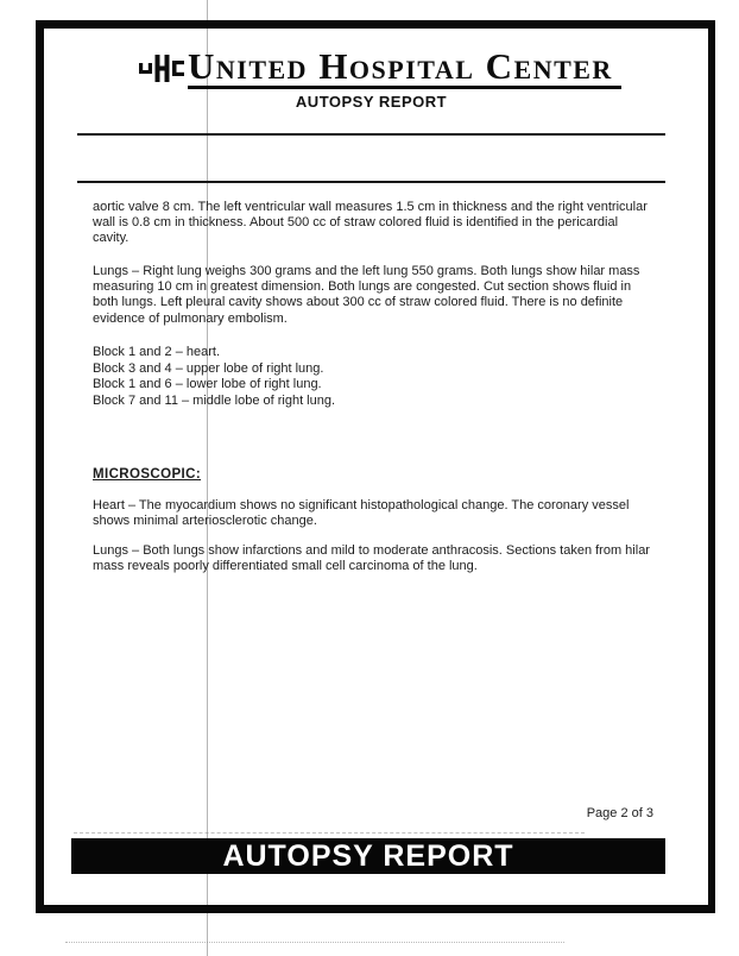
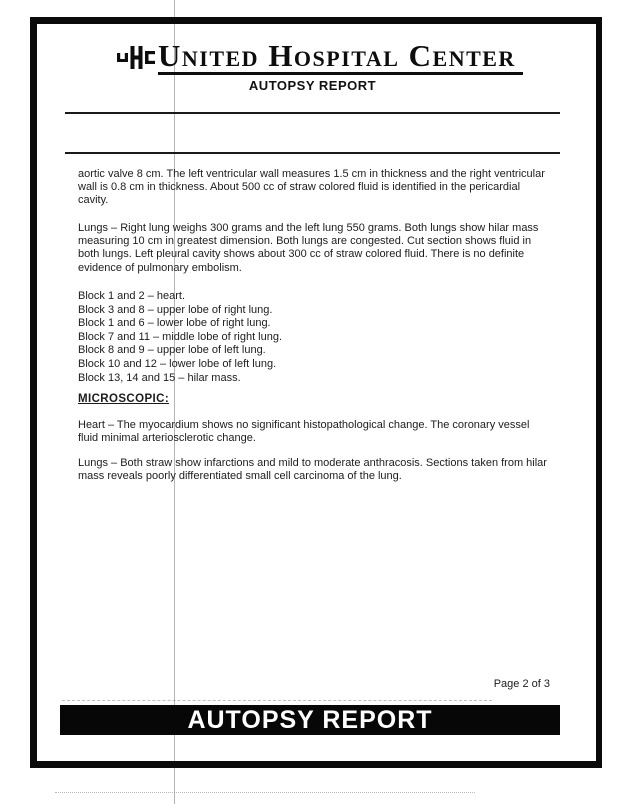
  United Hospital Center
  AUTOPSY REPORT
  aortic valve 8 cm. The left ventricular wall measures 1.5 cm in thickness and the right ventricular wall is 0.8 cm in thickness. About 500 cc of straw colored fluid is identified in the pericardial cavity.
  Lungs – Right lung weighs 300 grams and the left lung 550 grams. Both lungs show hilar mass measuring 10 cm in greatest dimension. Both lungs are congested. Cut section shows fluid in both lungs. Left pleural cavity shows about 300 cc of straw colored fluid. There is no definite evidence of pulmonary embolism.
  Block 1 and 2 – heart.
- Block 3 and 4 – upper lobe of right lung.
+ Block 3 and 8 – upper lobe of right lung.
  Block 1 and 6 – lower lobe of right lung.
  Block 7 and 11 – middle lobe of right lung.
+ Block 8 and 9 – upper lobe of left lung.
+ Block 10 and 12 – lower lobe of left lung.
+ Block 13, 14 and 15 – hilar mass.
  MICROSCOPIC:
- Heart – The myocardium shows no significant histopathological change. The coronary vessel shows minimal arteriosclerotic change.
+ Heart – The myocardium shows no significant histopathological change. The coronary vessel fluid minimal arteriosclerotic change.
- Lungs – Both lungs show infarctions and mild to moderate anthracosis. Sections taken from hilar mass reveals poorly differentiated small cell carcinoma of the lung.
+ Lungs – Both straw show infarctions and mild to moderate anthracosis. Sections taken from hilar mass reveals poorly differentiated small cell carcinoma of the lung.
  Page 2 of 3
  AUTOPSY REPORT
